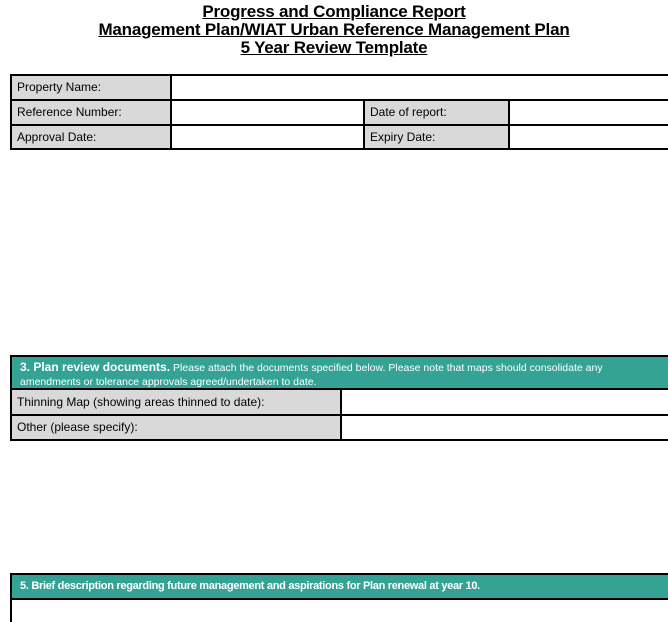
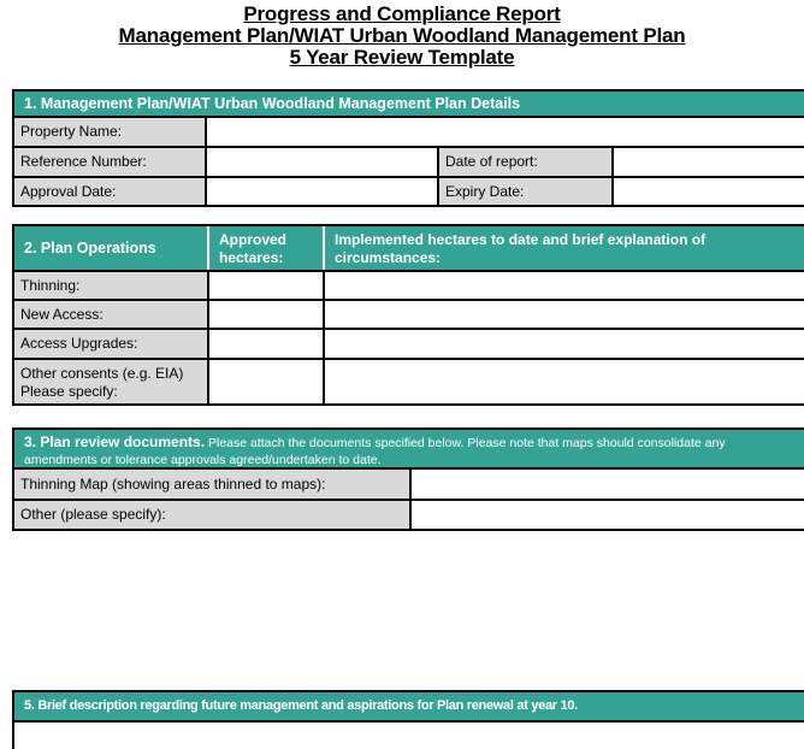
  Progress and Compliance Report
- Management Plan/WIAT Urban Reference Management Plan
+ Management Plan/WIAT Urban Woodland Management Plan
  5 Year Review Template
+ 1. Management Plan/WIAT Urban Woodland Management Plan Details
  Property Name:
  Reference Number:
  Date of report:
  Approval Date:
  Expiry Date:
+ 2. Plan Operations
+ Approved hectares:
+ Implemented hectares to date and brief explanation of circumstances:
+ Thinning:
+ New Access:
+ Access Upgrades:
+ Other consents (e.g. EIA) Please specify:
  3. Plan review documents. Please attach the documents specified below. Please note that maps should consolidate any amendments or tolerance approvals agreed/undertaken to date.
- Thinning Map (showing areas thinned to date):
+ Thinning Map (showing areas thinned to maps):
  Other (please specify):
  5. Brief description regarding future management and aspirations for Plan renewal at year 10.
